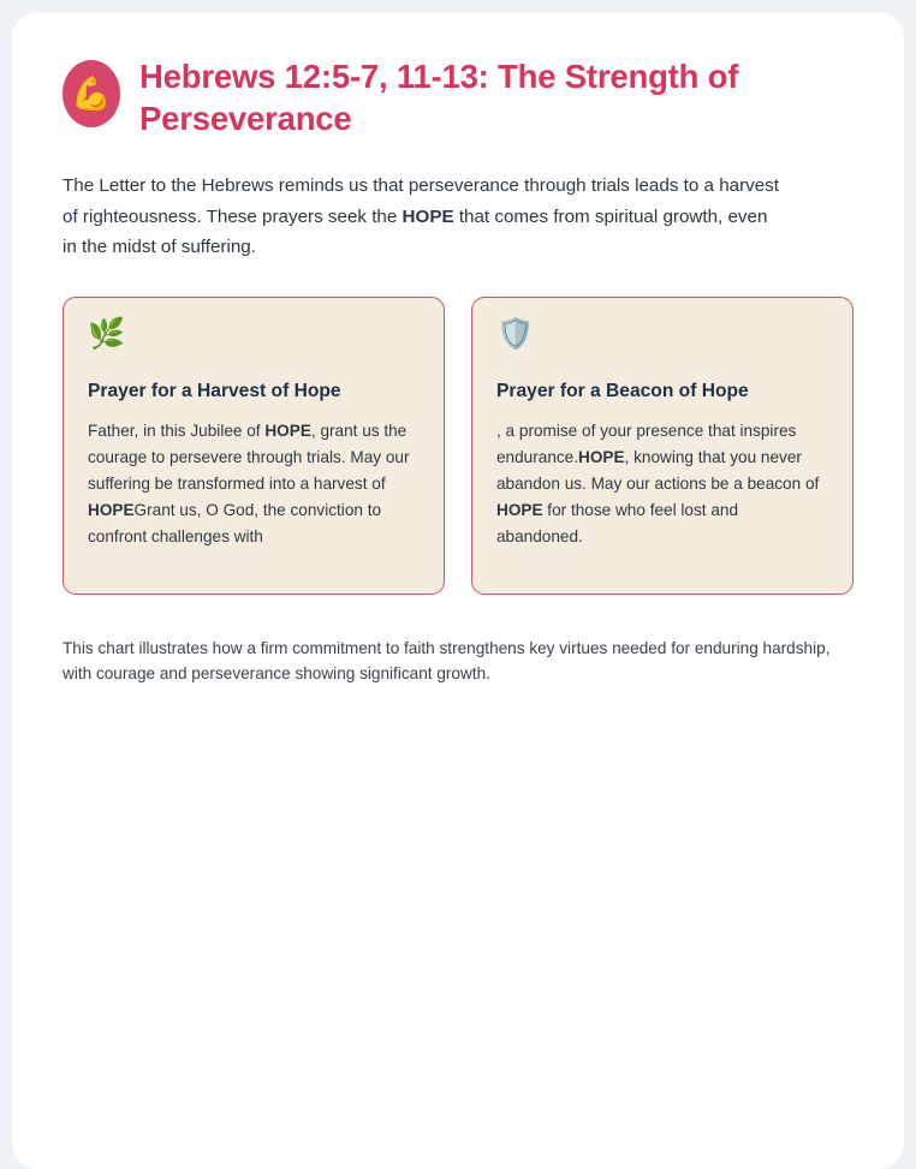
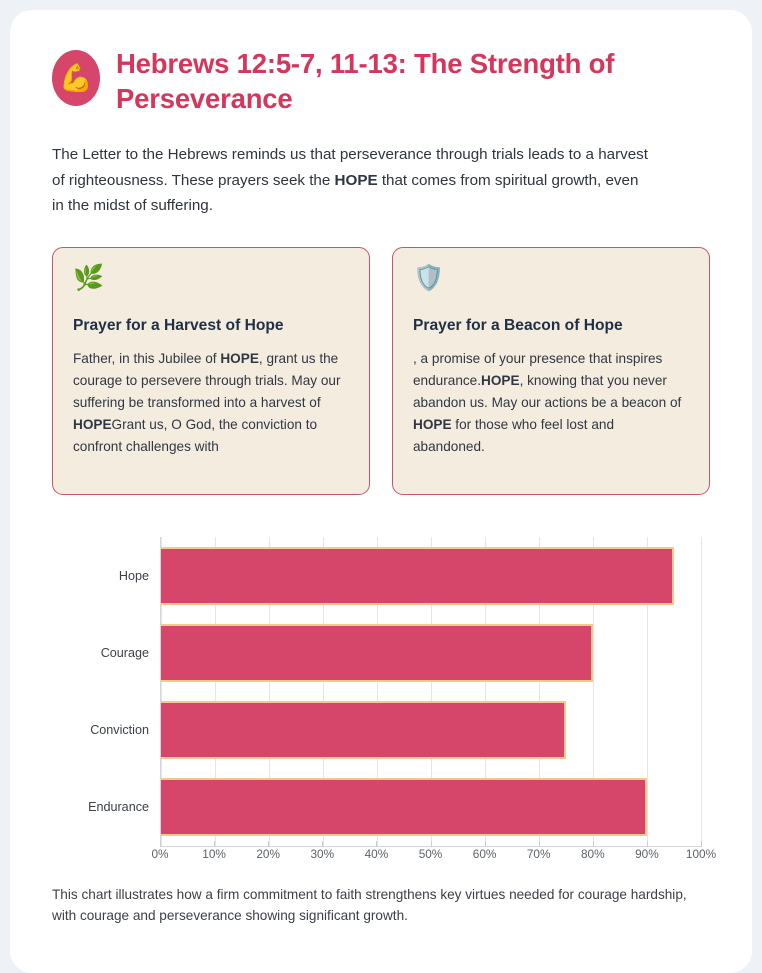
  💪
  Hebrews 12:5-7, 11-13: The Strength of Perseverance
  The Letter to the Hebrews reminds us that perseverance through trials leads to a harvest of righteousness. These prayers seek the HOPE that comes from spiritual growth, even in the midst of suffering.
  🌿
  Prayer for a Harvest of Hope
  Father, in this Jubilee of HOPE, grant us the courage to persevere through trials. May our suffering be transformed into a harvest of HOPEGrant us, O God, the conviction to confront challenges with
  🛡️
  Prayer for a Beacon of Hope
  , a promise of your presence that inspires endurance.HOPE, knowing that you never abandon us. May our actions be a beacon of HOPE for those who feel lost and abandoned.
+ Hope
+ Courage
+ Conviction
+ Endurance
+ 0%
+ 10%
+ 20%
+ 30%
+ 40%
+ 50%
+ 60%
+ 70%
+ 80%
+ 90%
+ 100%
- This chart illustrates how a firm commitment to faith strengthens key virtues needed for enduring hardship, with courage and perseverance showing significant growth.
+ This chart illustrates how a firm commitment to faith strengthens key virtues needed for courage hardship, with courage and perseverance showing significant growth.
